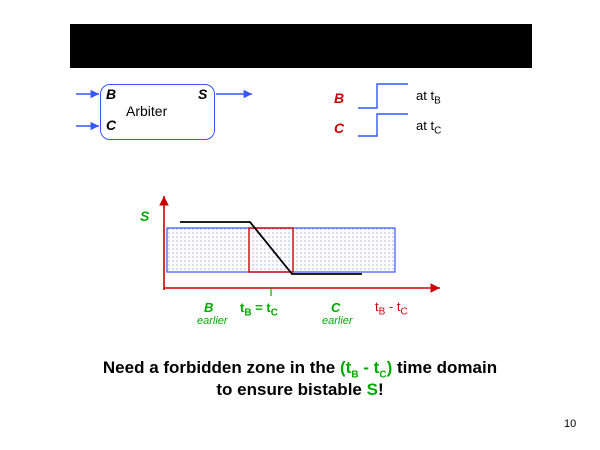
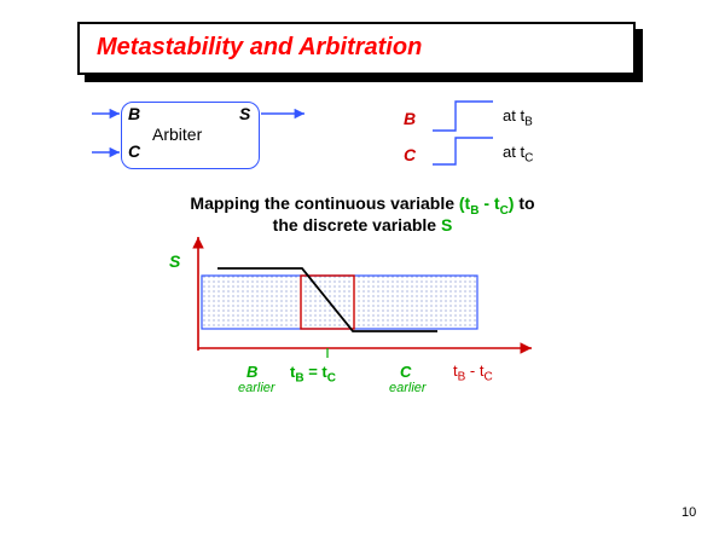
+ Metastability and Arbitration
  Arbiter
  B
  C
  S
  B
  C
  at tB
  at tC
+ Mapping the continuous variable (tB - tC) to
+ the discrete variable S
  S
  B
  earlier
  tB = tC
  C
  earlier
  tB - tC
- Need a forbidden zone in the (tB - tC) time domain
- to ensure bistable S!
  10
